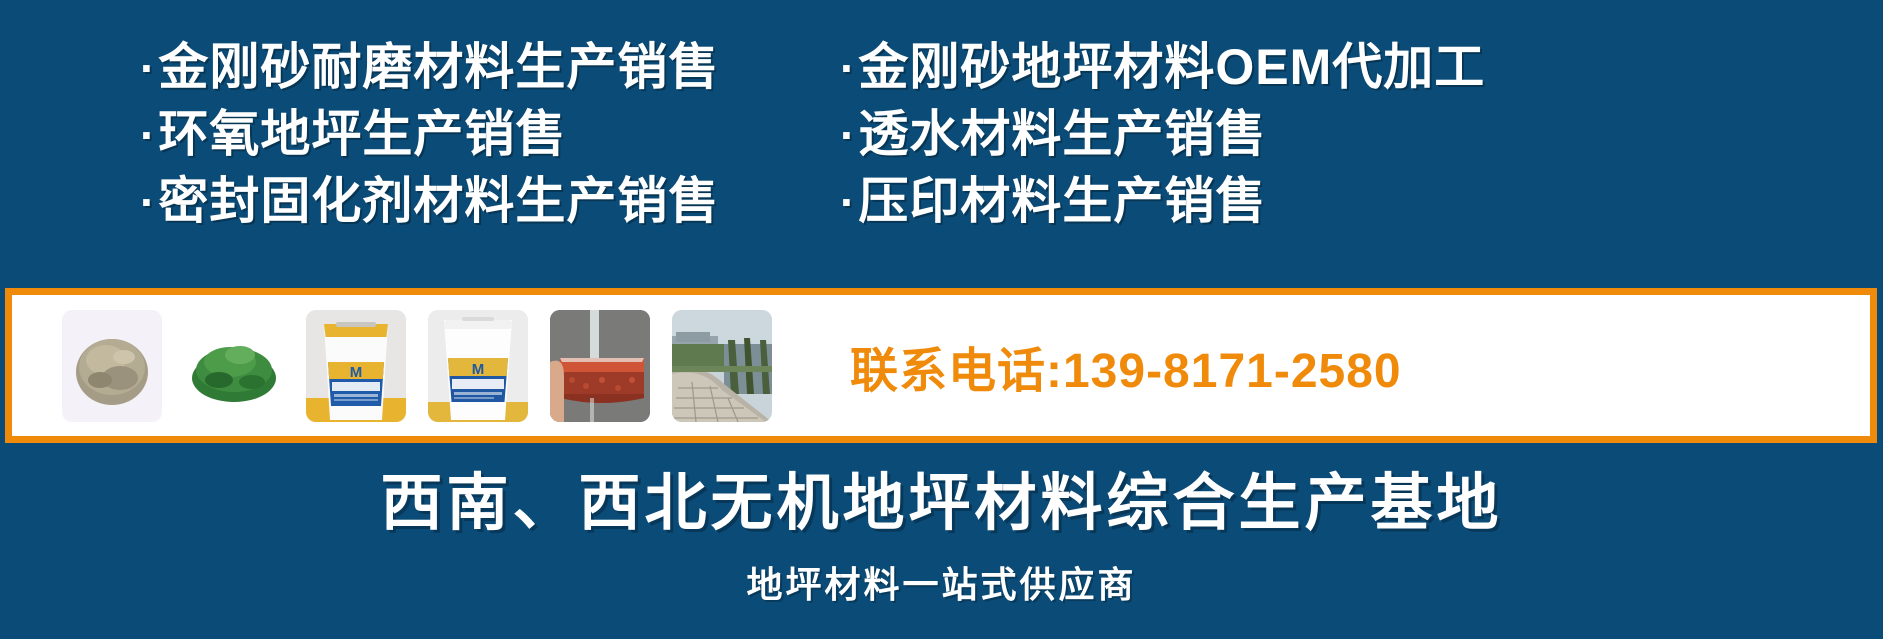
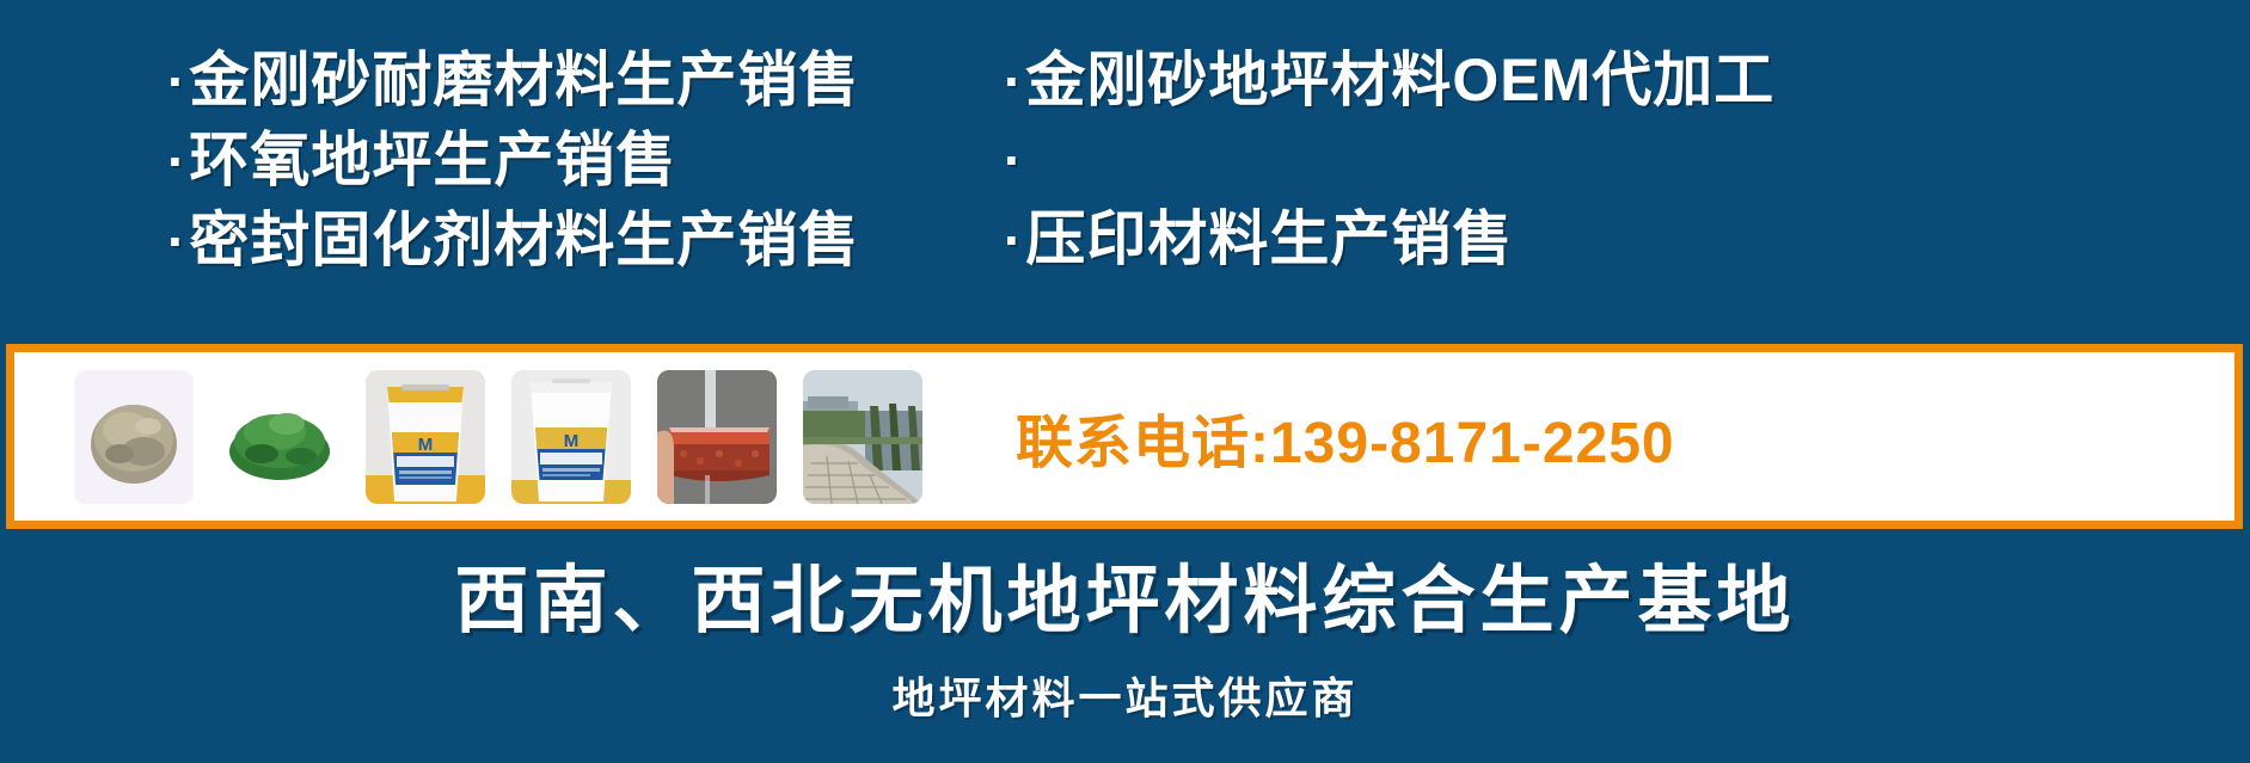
  ·
  金刚砂耐磨材料生产销售
  ·
  环氧地坪生产销售
  ·
  密封固化剂材料生产销售
  ·
  金刚砂地坪材料OEM代加工
  ·
- 透水材料生产销售
  ·
  压印材料生产销售
  M
  M
- 联系电话:139-8171-2580
+ 联系电话:139-8171-2250
  西南、西北无机地坪材料综合生产基地
  地坪材料一站式供应商
